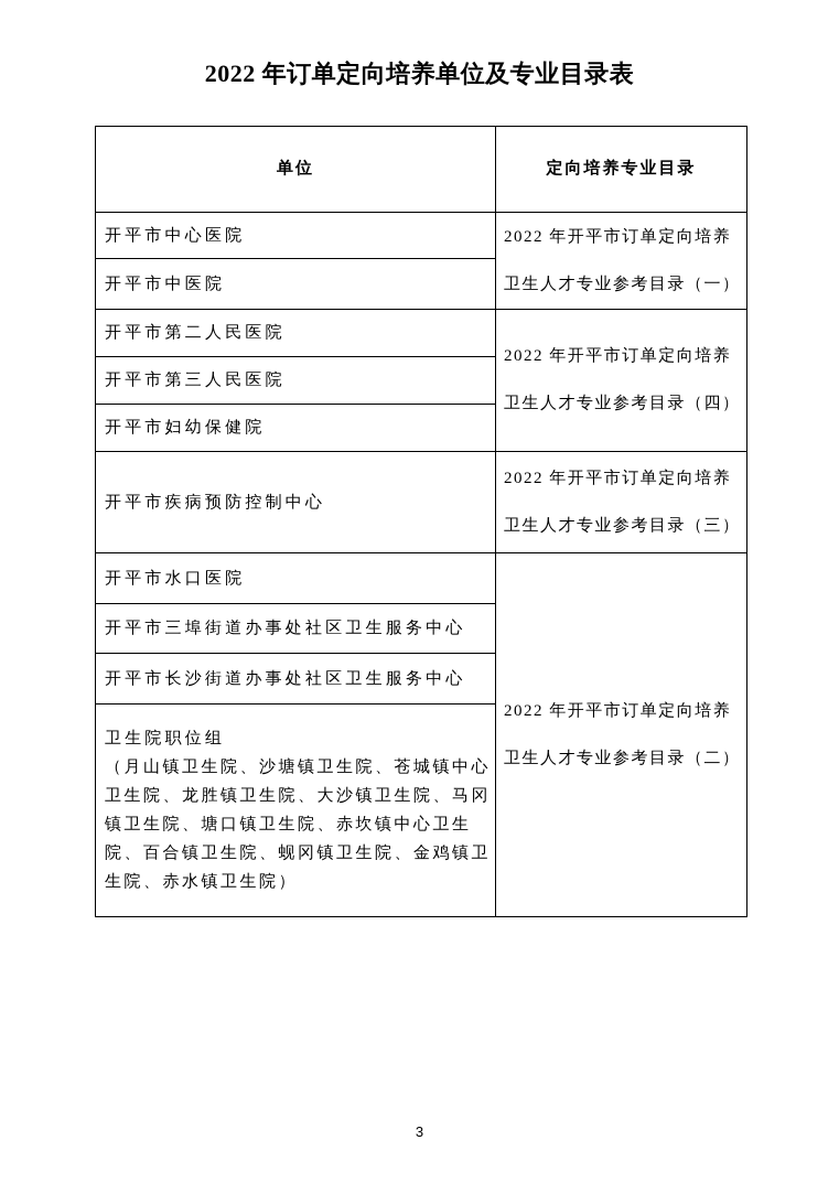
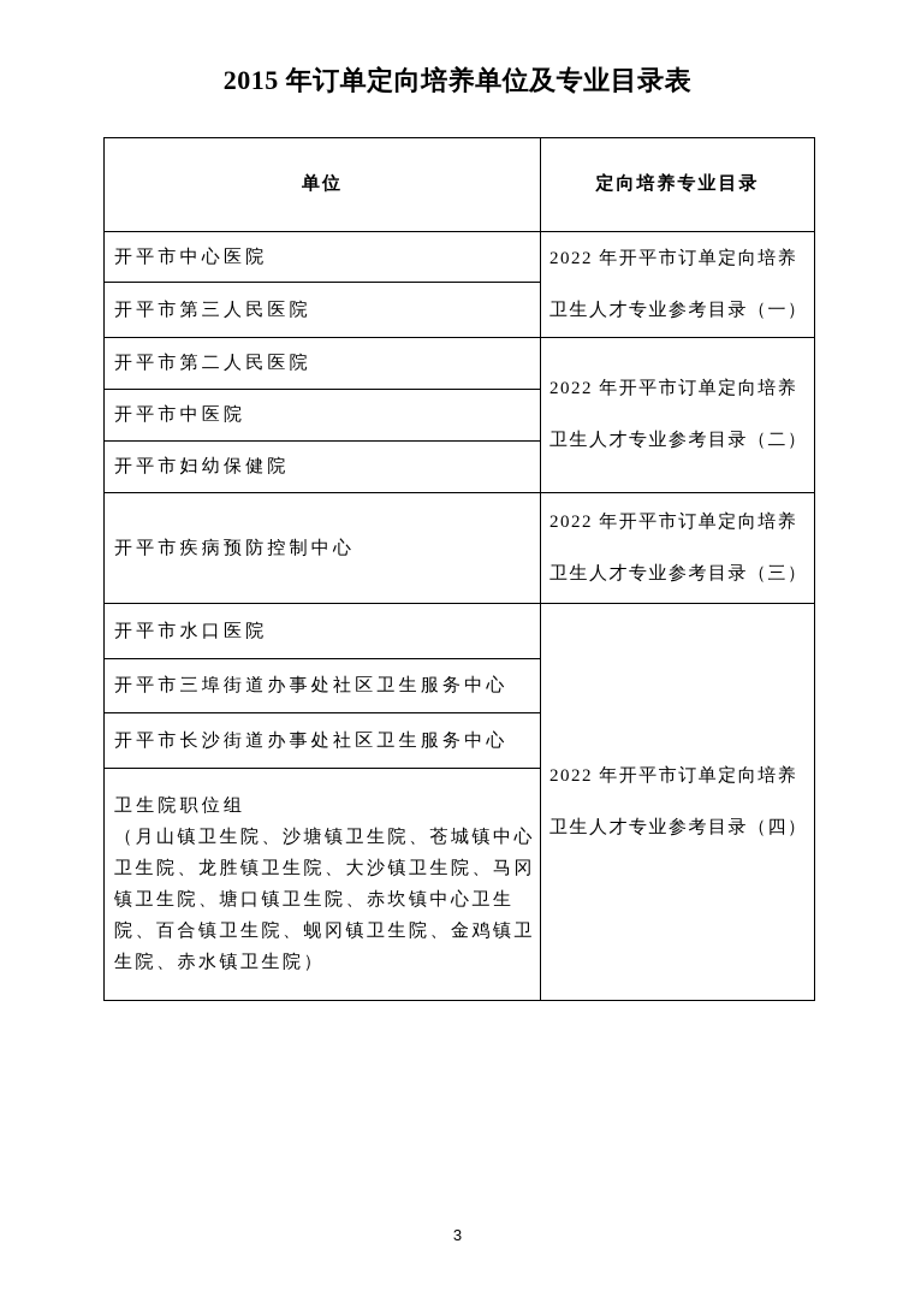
- 2022 年订单定向培养单位及专业目录表
+ 2015 年订单定向培养单位及专业目录表
  单位	定向培养专业目录
  开平市中心医院	2022 年开平市订单定向培养 卫生人才专业参考目录（一）
- 开平市中医院
+ 开平市第三人民医院
- 开平市第二人民医院	2022 年开平市订单定向培养 卫生人才专业参考目录（四）
+ 开平市第二人民医院	2022 年开平市订单定向培养 卫生人才专业参考目录（二）
- 开平市第三人民医院
+ 开平市中医院
  开平市妇幼保健院
  开平市疾病预防控制中心	2022 年开平市订单定向培养 卫生人才专业参考目录（三）
- 开平市水口医院	2022 年开平市订单定向培养 卫生人才专业参考目录（二）
+ 开平市水口医院	2022 年开平市订单定向培养 卫生人才专业参考目录（四）
  开平市三埠街道办事处社区卫生服务中心
  开平市长沙街道办事处社区卫生服务中心
  卫生院职位组 （月山镇卫生院、沙塘镇卫生院、苍城镇中心卫生院、龙胜镇卫生院、大沙镇卫生院、马冈镇卫生院、塘口镇卫生院、赤坎镇中心卫生院、百合镇卫生院、蚬冈镇卫生院、金鸡镇卫生院、赤水镇卫生院）
  3
